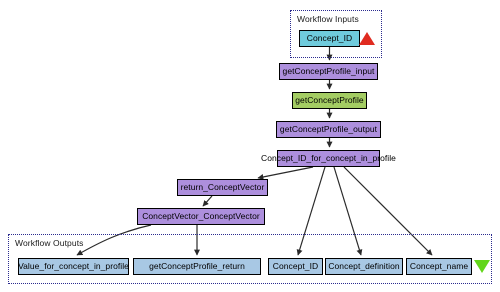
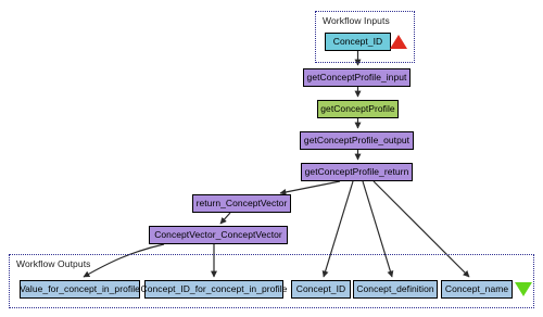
  Workflow Inputs
  Workflow Outputs
  Concept_ID
  getConceptProfile_input
  getConceptProfile
  getConceptProfile_output
- Concept_ID_for_concept_in_profile
+ getConceptProfile_return
  return_ConceptVector
  ConceptVector_ConceptVector
  Value_for_concept_in_profile
- getConceptProfile_return
+ Concept_ID_for_concept_in_profile
  Concept_ID
  Concept_definition
  Concept_name
